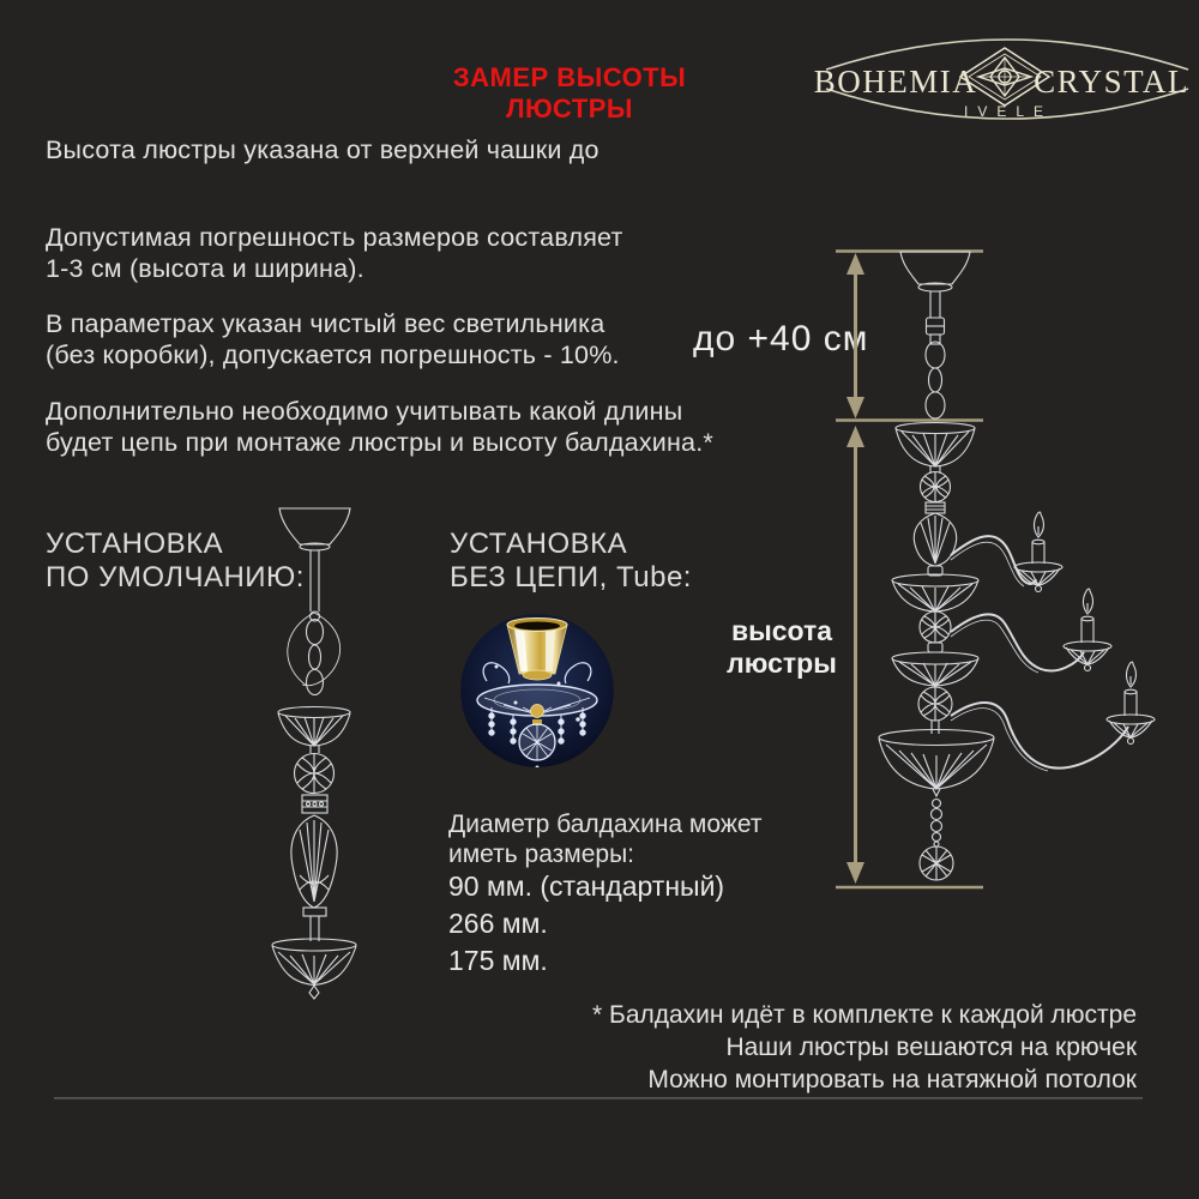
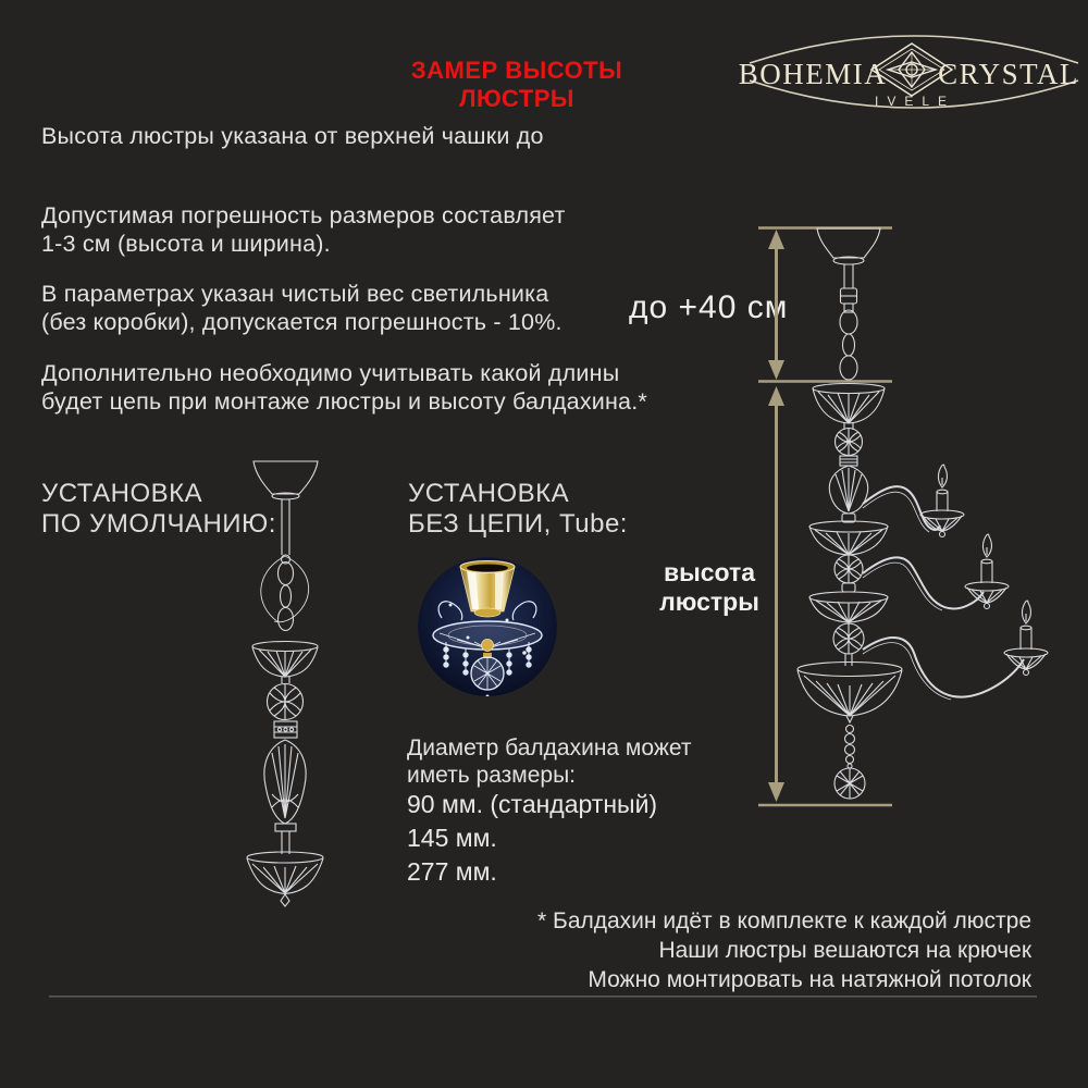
  ЗАМЕР ВЫСОТЫ ЛЮСТРЫ
  Высота люстры указана от верхней чашки до
  Допустимая погрешность размеров составляет
  1-3 см (высота и ширина).
  В параметрах указан чистый вес светильника
  (без коробки), допускается погрешность - 10%.
  Дополнительно необходимо учитывать какой длины
  будет цепь при монтаже люстры и высоту балдахина.*
  УСТАНОВКА
  ПО УМОЛЧАНИЮ:
  УСТАНОВКА
  БЕЗ ЦЕПИ, Tube:
  до +40 с
  высота
  люстры
  Диаметр балдахина может
  иметь размеры:
  90 мм. (стандартный)
- 266 мм.
+ 145 мм.
- 175 мм.
+ 277 мм.
  * Балдахин идёт в комплекте к каждой люстре
  Наши люстры вешаются на крючек
  Можно монтировать на натяжной потолок
  BOHEMIA
  CRYSTAL
  IVELE
